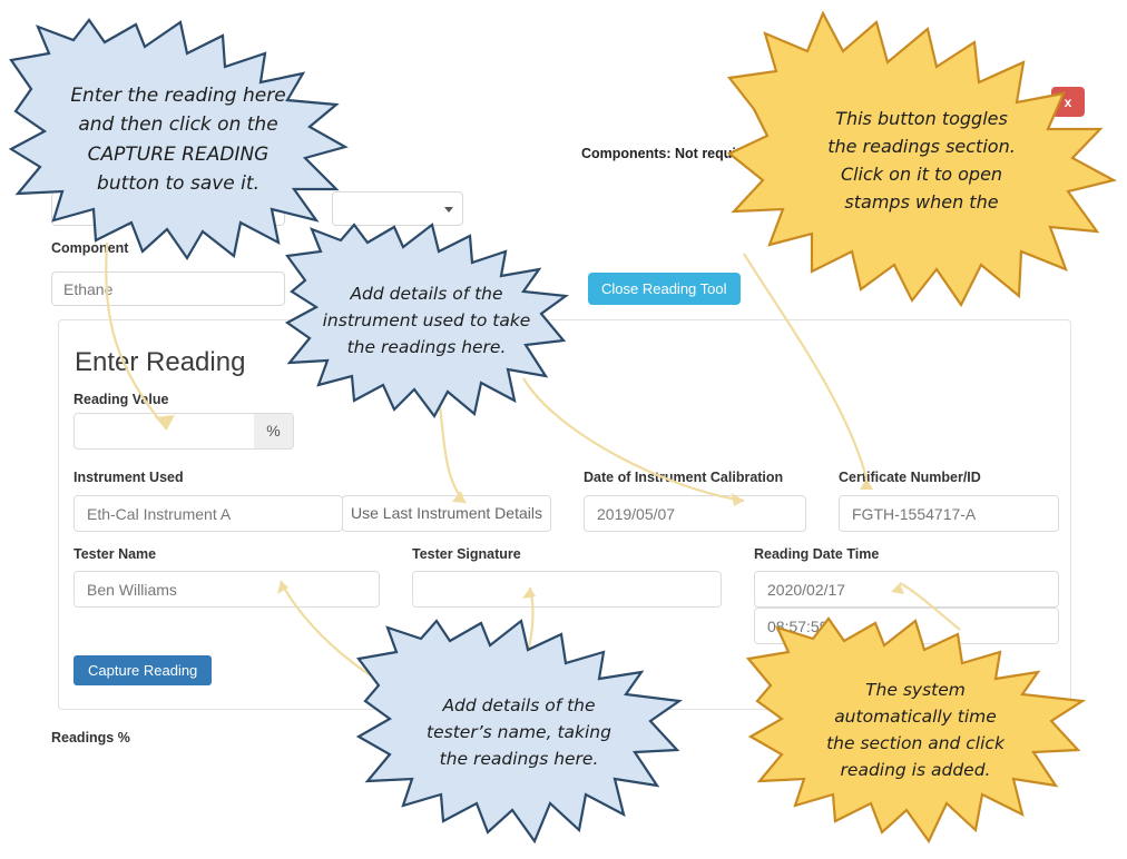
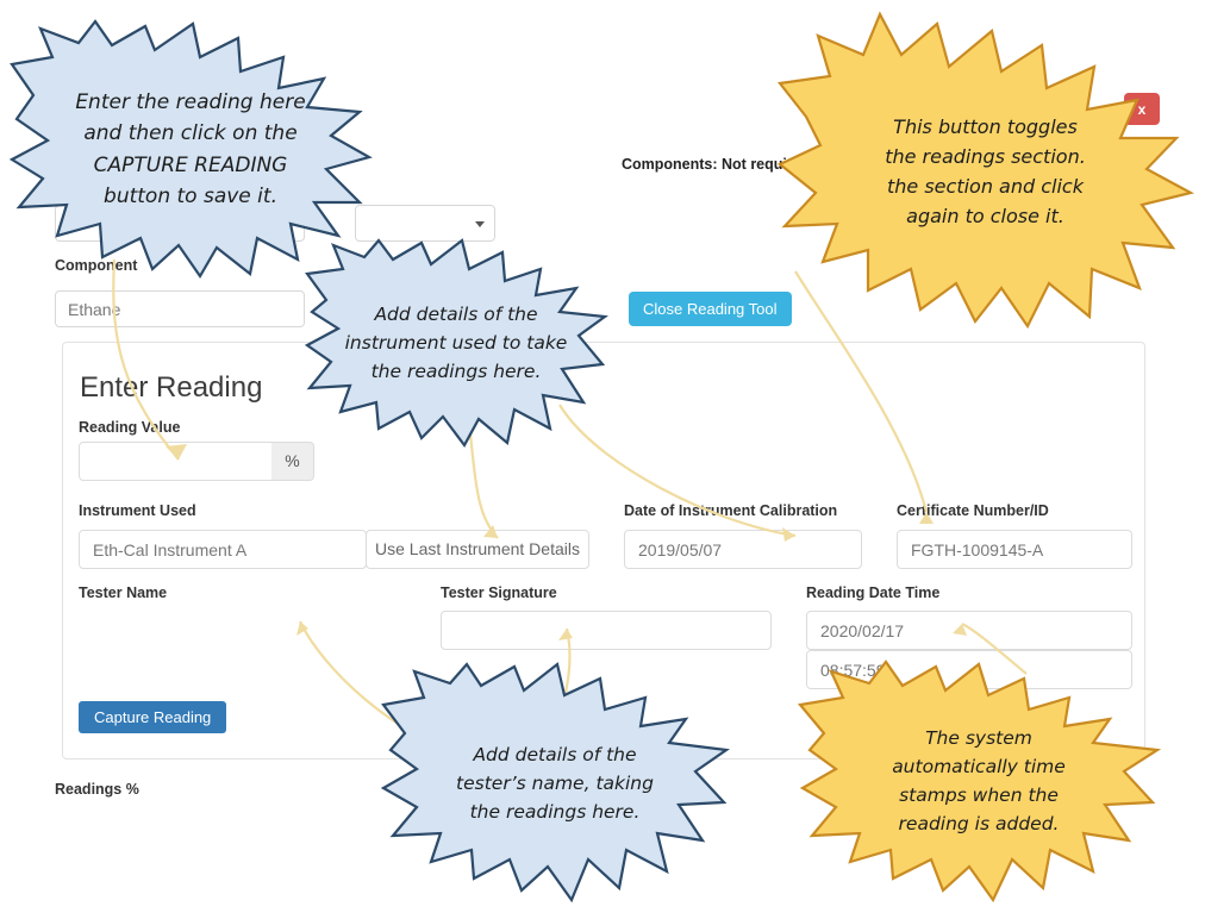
  Components: Not req
  Component
  Ethane
  Readings %
  Close Reading Tool
  x
  Enter Reading
  Reading Vlue
  %
  Instrument Used
  Eth-Cal Instrument A
  Use Last Instrument Details
  Date of Instument Calibration
  2019/05/07
  Certificate Number/ID
- FGTH-1554717-A
+ FGTH-1009145-A
  Tester Name
- Ben Williams
  Tester Signature
  Reading Date Time
  2020/02/17
  08:57:5
  Capture Reading
  Enter the reading here
  and then click on the
  CAPTURE READING
  button to save it.
  This button toggles
  the readings section.
- Click on it to open
- stamps when the
+ the section and click
+ again to close it.
  Add details of the
  instrument used to take
  the readings here.
  Add details of the
  tester’s name, taking
  the readings here.
  The system
  automatically time
- the section and click
+ stamps when the
  reading is added.
